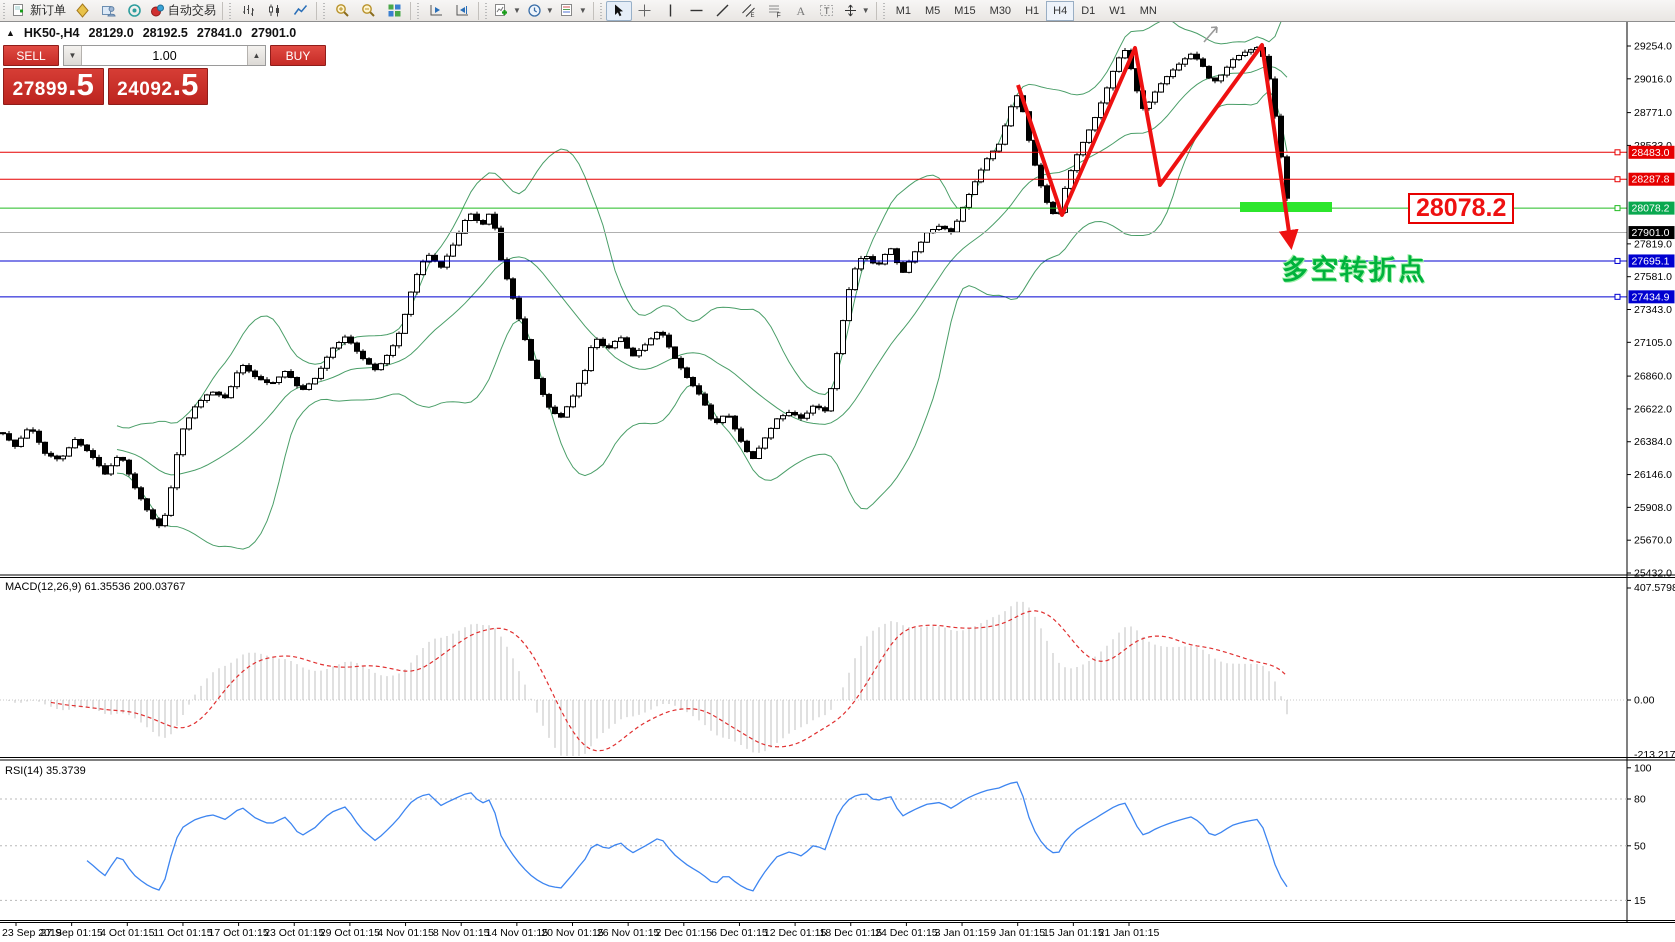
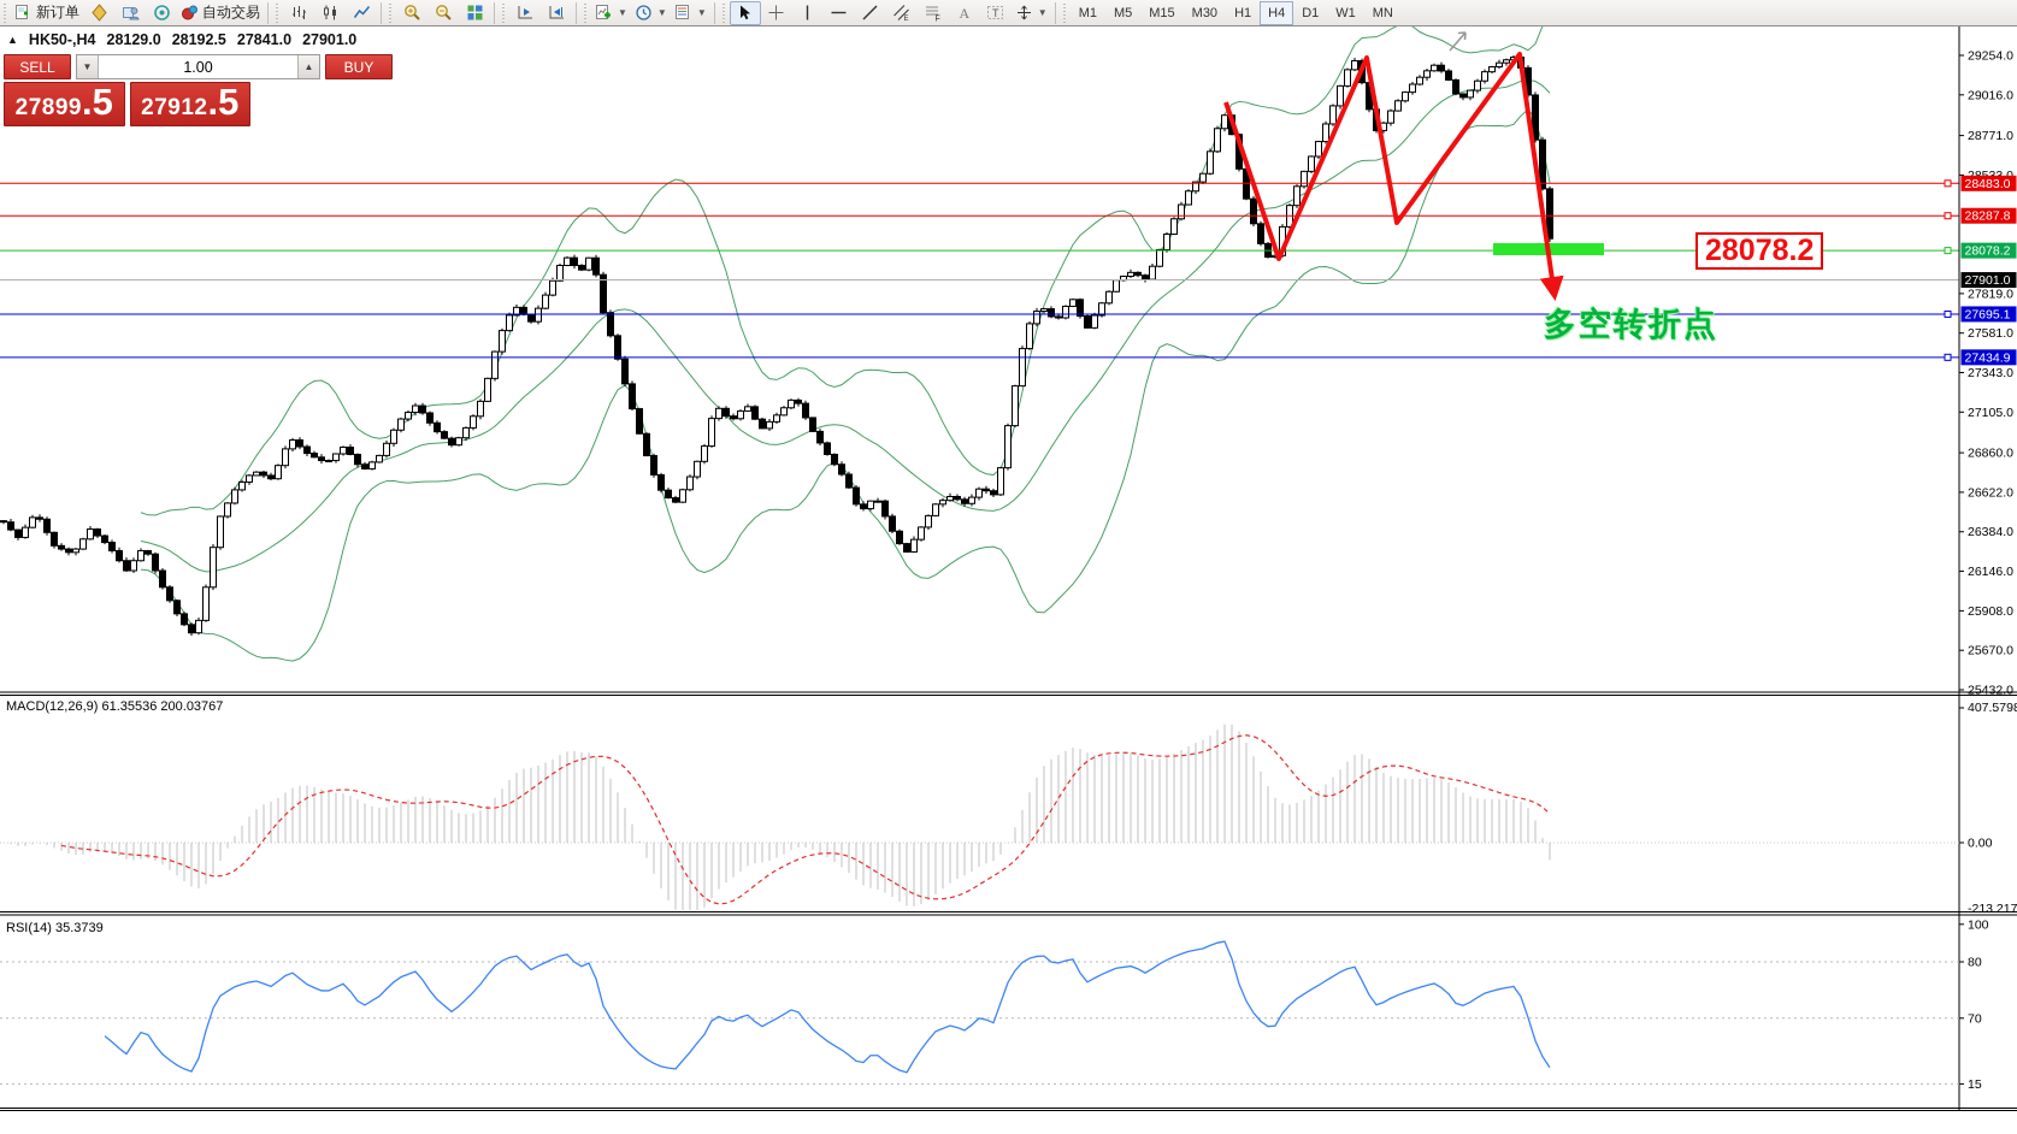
  新订单
  自动交易
  ▼
  ▼
  ▼
  A
  T
  ▼
  M1
  M5
  M15
  M30
  H1
  H4
  D1
  W1
  MN
  29254.0
  29016.0
  28771.0
  27819.0
  27581.0
  27343.0
  27105.0
  26860.0
  26622.0
  26384.0
  26146.0
  25908.0
  25670.0
  25432.0
  28483.0
  28287.8
  28078.2
  27901.0
  27695.1
  27434.9
  MACD(12,26,9) 61.35536 200.03767
  407.579
  0.00
  -213.217
  RSI(14) 35.3739
  100
  80
- 50
+ 70
  15
- 23 Sep 2019
- 27 Sep 01:15
- 4 Oct 01:15
- 11 Oct 01:15
- 17 Oct 01:15
- 23 Oct 01:15
- 29 Oct 01:15
- 4 Nov 01:15
- 8 Nov 01:15
- 14 Nov 01:15
- 20 Nov 01:15
- 26 Nov 01:15
- 2 Dec 01:15
- 6 Dec 01:15
- 12 Dec 01:15
- 18 Dec 01:15
- 24 Dec 01:15
- 3 Jan 01:15
- 9 Jan 01:15
- 15 Jan 01:15
- 21 Jan 01:15
  ▲
  HK50-,H4
  28129.0
  28192.5
  27841.0
  27901.0
  SELL
  ▼
  1.00
  ▲
  BUY
  27899
  .5
- 24092
+ 27912
  .5
  28078.2
  多空转折点
